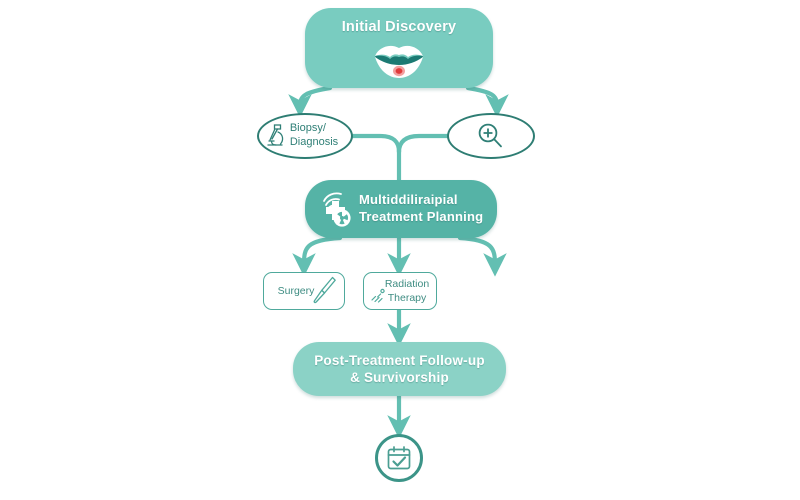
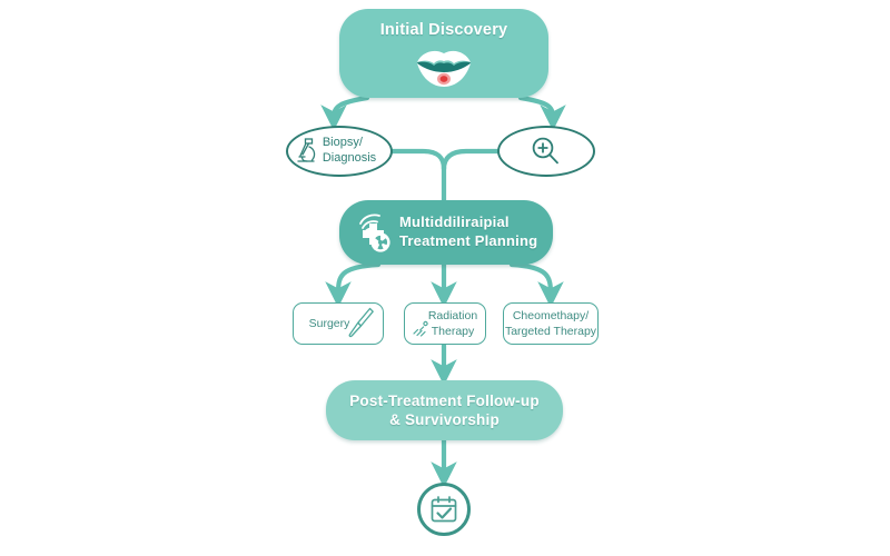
  Initial Discovery
  Biopsy/
  Diagnosis
  Multiddiliraipial
  Treatment Planning
  Surgery
  Radiation
  Therapy
+ Cheomethapy/
+ Targeted Therapy
  Post-Treatment Follow-up
  & Survivorship
